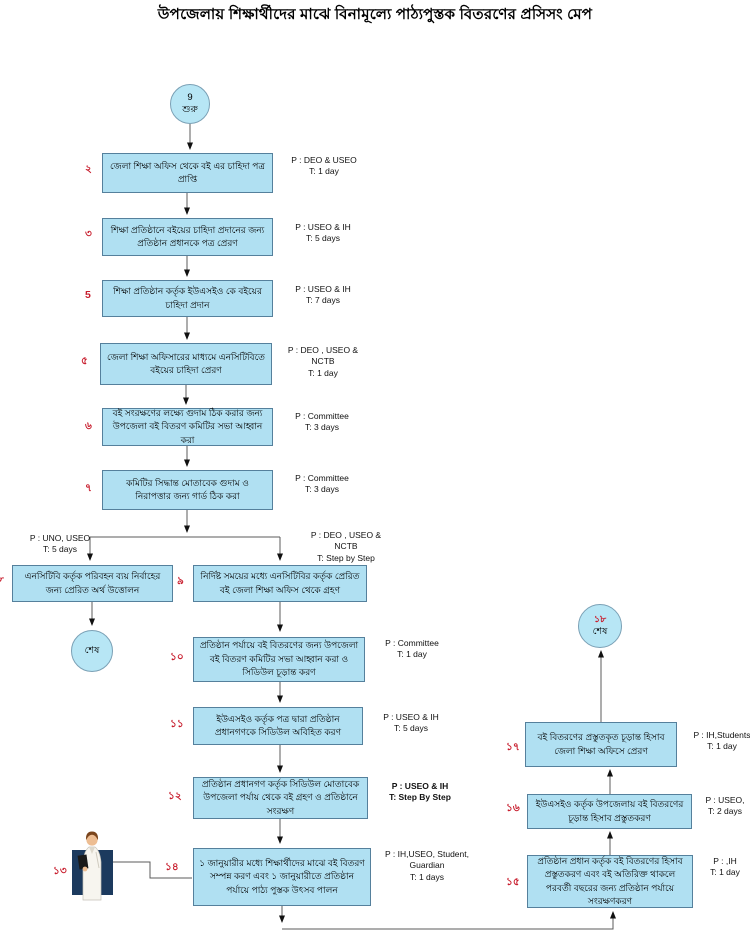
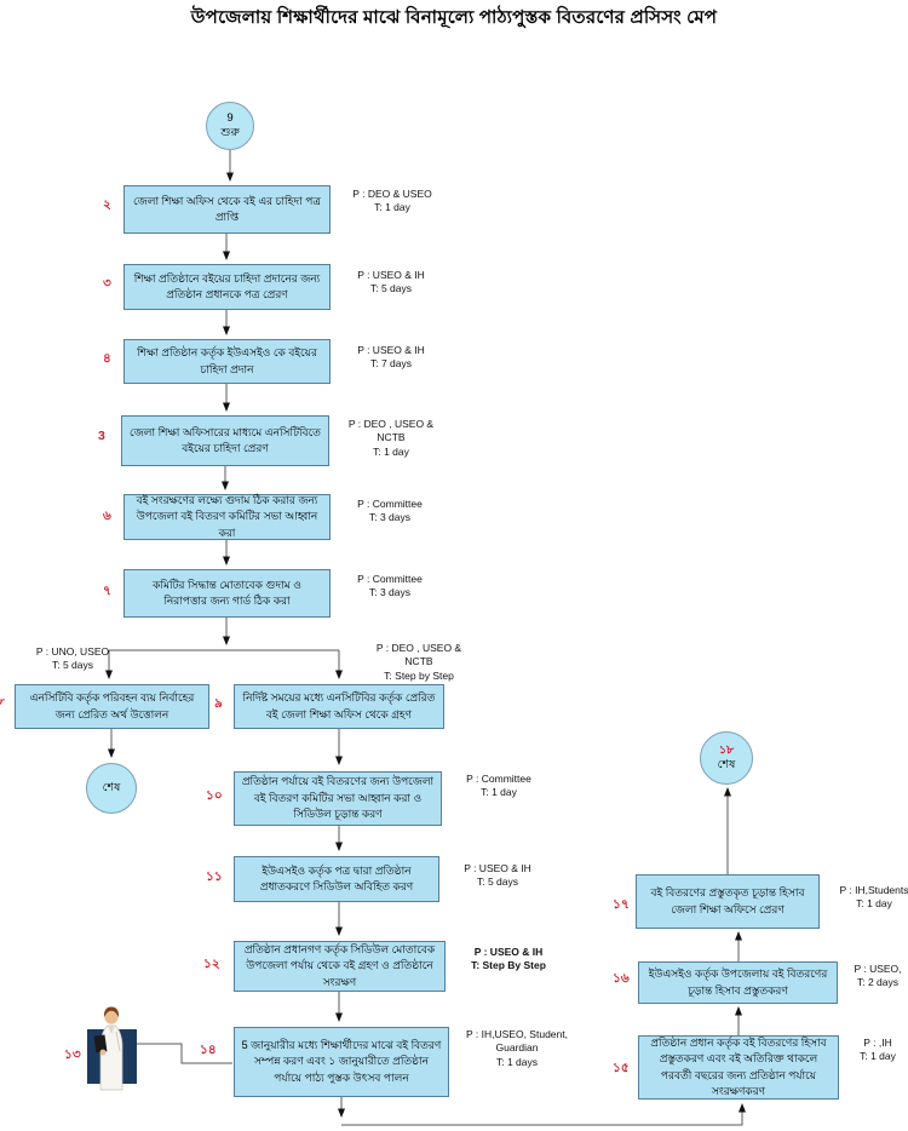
  উপজেলায় শিক্ষার্থীদের মাঝে বিনামূল্যে পাঠ্যপুস্তক বিতরণের প্রসিসং মেপ
  9
  শুরু
  শেষ
  ১৮
  শেষ
  জেলা শিক্ষা অফিস থেকে বই এর চাহিদা পত্র প্রাপ্তি
  শিক্ষা প্রতিষ্ঠানে বইয়ের চাহিদা প্রদানের জন্য প্রতিষ্ঠান প্রধানকে পত্র প্রেরণ
  শিক্ষা প্রতিষ্ঠান কর্তৃক ইউএসইও কে বইয়ের চাহিদা প্রদান
  জেলা শিক্ষা অফিসারের মাধ্যমে এনসিটিবিতে বইয়ের চাহিদা প্রেরণ
  বই সংরক্ষণের লক্ষ্যে গুদাম ঠিক করার জন্য উপজেলা বই বিতরণ কমিটির সভা আহ্বান করা
  কমিটির সিদ্ধান্ত মোতাবেক গুদাম ও নিরাপত্তার জন্য গার্ড ঠিক করা
  এনসিটিবি কর্তৃক পরিবহন ব্যয় নির্বাহের জন্য প্রেরিত অর্থ উত্তোলন
  নির্দিষ্ট সময়ের মধ্যে এনসিটিবির কর্তৃক প্রেরিত বই জেলা শিক্ষা অফিস থেকে গ্রহণ
  প্রতিষ্ঠান পর্যায়ে বই বিতরণের জন্য উপজেলা বই বিতরণ কমিটির সভা আহ্বান করা ও সিডিউল চূড়ান্ত করণ
- ইউএসইও কর্তৃক পত্র দ্বারা প্রতিষ্ঠান প্রধানগণকে সিডিউল অবিহিত করণ
+ ইউএসইও কর্তৃক পত্র দ্বারা প্রতিষ্ঠান প্রধাতকরণে সিডিউল অবিহিত করণ
  প্রতিষ্ঠান প্রধানগণ কর্তৃক সিডিউল মোতাবেক উপজেলা পর্যায় থেকে বই গ্রহণ ও প্রতিষ্ঠানে সংরক্ষণ
- ১ জানুয়ারীর মধ্যে শিক্ষার্থীদের মাঝে বই বিতরণ সম্পন্ন করণ এবং ১ জানুয়ারীতে প্রতিষ্ঠান পর্যায়ে পাঠ্য পুস্তক উৎসব পালন
+ 5 জানুয়ারীর মধ্যে শিক্ষার্থীদের মাঝে বই বিতরণ সম্পন্ন করণ এবং ১ জানুয়ারীতে প্রতিষ্ঠান পর্যায়ে পাঠ্য পুস্তক উৎসব পালন
  প্রতিষ্ঠান প্রধান কর্তৃক বই বিতরণের হিসাব প্রস্তুতকরণ এবং বই অতিরিক্ত থাকলে পরবর্তী বছরের জন্য প্রতিষ্ঠান পর্যায়ে সংরক্ষণকরণ
  ইউএসইও কর্তৃক উপজেলায় বই বিতরণের চূড়ান্ত হিসাব প্রস্তুতকরণ
  বই বিতরণের প্রস্তুতকৃত চূড়ান্ত হিসাব জেলা শিক্ষা অফিসে প্রেরণ
  ২
  ৩
- 5
+ ৪
- ৫
+ 3
  ৬
  ৭
  ৮
  ৯
  ১০
  ১১
  ১২
  ১৩
  ১৪
  ১৫
  ১৬
  ১৭
  P : DEO & USEO
  T: 1 day
  P : USEO & IH
  T: 5 days
  P : USEO & IH
  T: 7 days
  P : DEO , USEO &
  NCTB
  T: 1 day
  P : Committee
  T: 3 days
  P : Committee
  T: 3 days
  P : UNO, USEO
  T: 5 days
  P : DEO , USEO &
  NCTB
  T: Step by Step
  P : Committee
  T: 1 day
  P : USEO & IH
  T: 5 days
  P : USEO & IH
  T: Step By Step
  P : IH,USEO, Student,
  Guardian
  T: 1 days
  P : ,IH
  T: 1 day
  P : USEO,
  T: 2 days
  P : IH,Students
  T: 1 day
